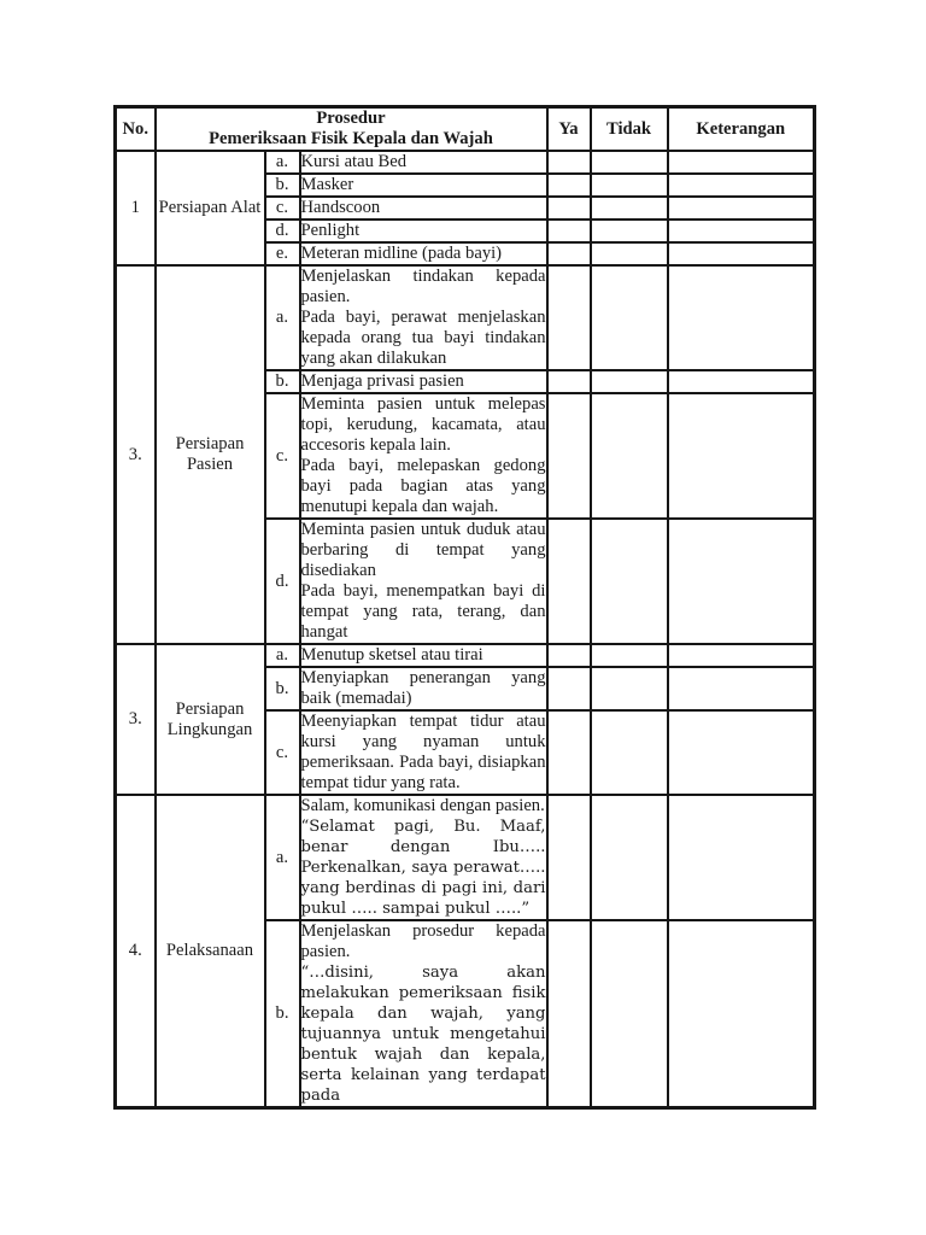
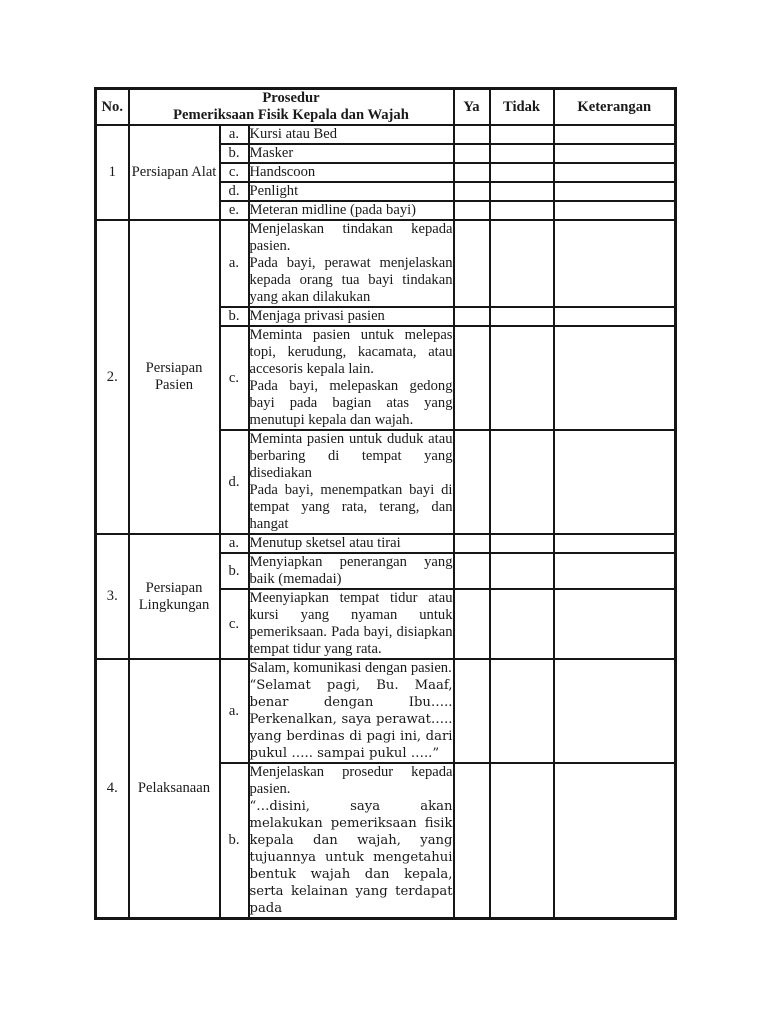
  No.	Prosedur Pemeriksaan Fisik Kepala dan Wajah	Ya	Tidak	Keterangan
  1	Persiapan Alat	a.	Kursi atau Bed
  b.	Masker
  c.	Handscoon
  d.	Penlight
  e.	Meteran midline (pada bayi)
- 3.	Persiapan Pasien	a.	Menjelaskan tindakan kepada pasien.Pada bayi, perawat menjelaskan kepada orang tua bayi tindakan yang akan dilakukan
+ 2.	Persiapan Pasien	a.	Menjelaskan tindakan kepada pasien.Pada bayi, perawat menjelaskan kepada orang tua bayi tindakan yang akan dilakukan
  b.	Menjaga privasi pasien
  c.	Meminta pasien untuk melepas topi, kerudung, kacamata, atau accesoris kepala lain.Pada bayi, melepaskan gedong bayi pada bagian atas yang menutupi kepala dan wajah.
  d.	Meminta pasien untuk duduk atau berbaring di tempat yang disediakanPada bayi, menempatkan bayi di tempat yang rata, terang, dan hangat
  3.	Persiapan Lingkungan	a.	Menutup sketsel atau tirai
  b.	Menyiapkan penerangan yang baik (memadai)
  c.	Meenyiapkan tempat tidur atau kursi yang nyaman untuk pemeriksaan. Pada bayi, disiapkan tempat tidur yang rata.
  4.	Pelaksanaan	a.	Salam, komunikasi dengan pasien.“Selamat pagi, Bu. Maaf, benar dengan Ibu….. Perkenalkan, saya perawat….. yang berdinas di pagi ini, dari pukul ….. sampai pukul …..”
  b.	Menjelaskan prosedur kepada pasien.“…disini, saya akan melakukan pemeriksaan fisik kepala dan wajah, yang tujuannya untuk mengetahui bentuk wajah dan kepala, serta kelainan yang terdapat pada
